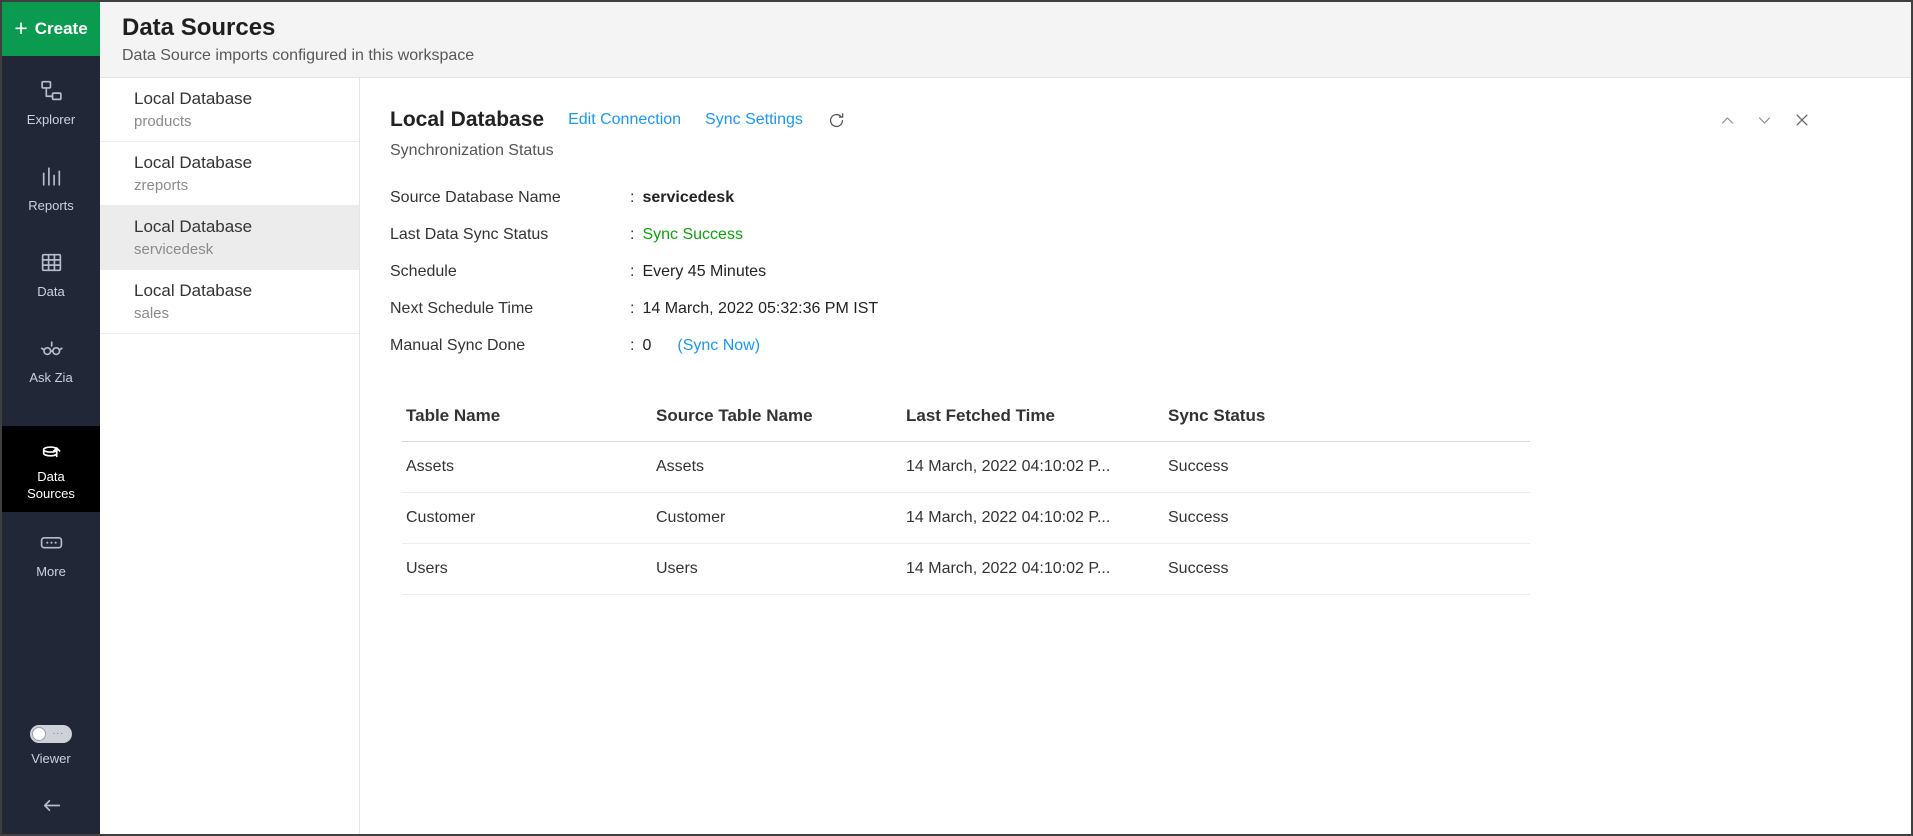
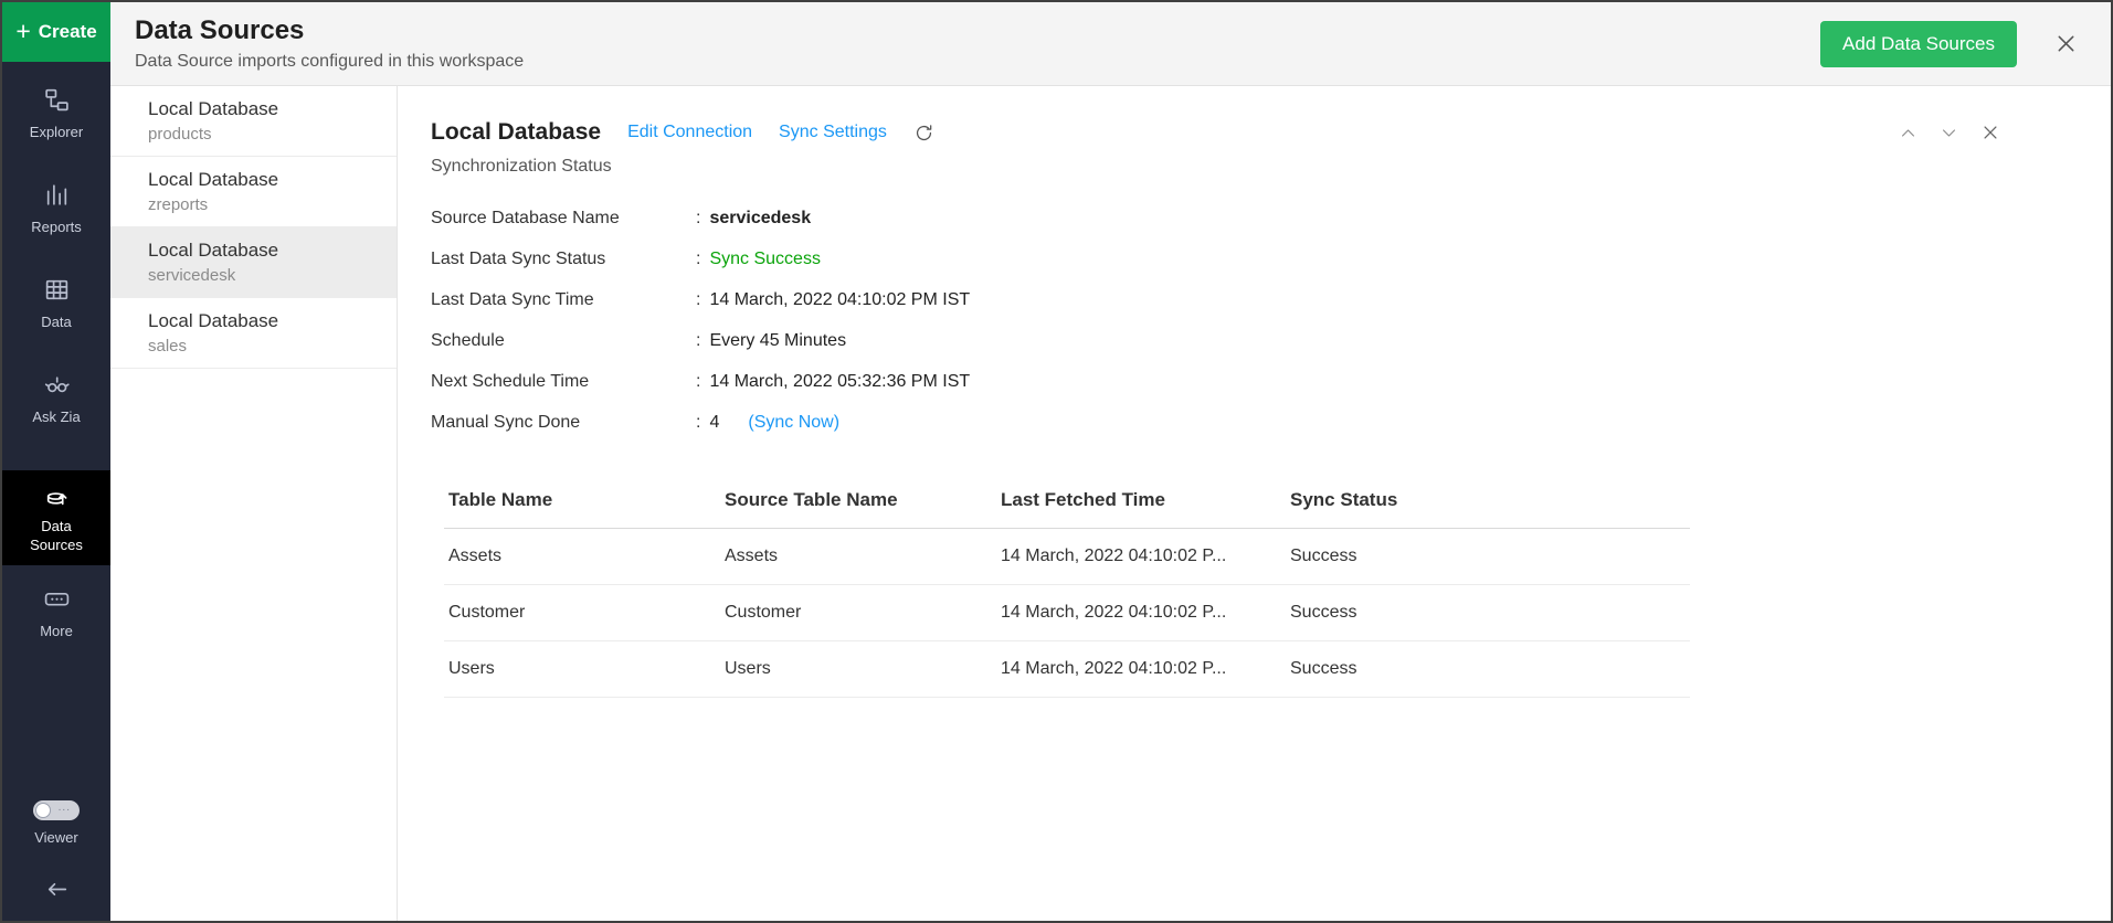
  +
  Create
  Explorer
  Reports
  Data
  Ask Zia
  Data Sources
  More
  ...
  Viewer
  Data Sources
  Data Source imports configured in this workspace
+ Add Data Sources
  Local Database
  products
  Local Database
  zreports
  Local Database
  servicedesk
  Local Database
  sales
  Local Database
  Edit Connection
  Sync Settings
  Synchronization Status
  Source Database Name
  servicedesk
  Last Data Sync Status
  Sync Success
+ Last Data Sync Time
+ 14 March, 2022 04:10:02 PM IST
  Schedule
  Every 45 Minutes
  Next Schedule Time
  14 March, 2022 05:32:36 PM IST
  Manual Sync Done
- 0
+ 4
  (Sync Now)
  Table Name	Source Table Name	Last Fetched Time	Sync Status
  Assets	Assets	14 March, 2022 04:10:02 P...	Success
  Customer	Customer	14 March, 2022 04:10:02 P...	Success
  Users	Users	14 March, 2022 04:10:02 P...	Success
